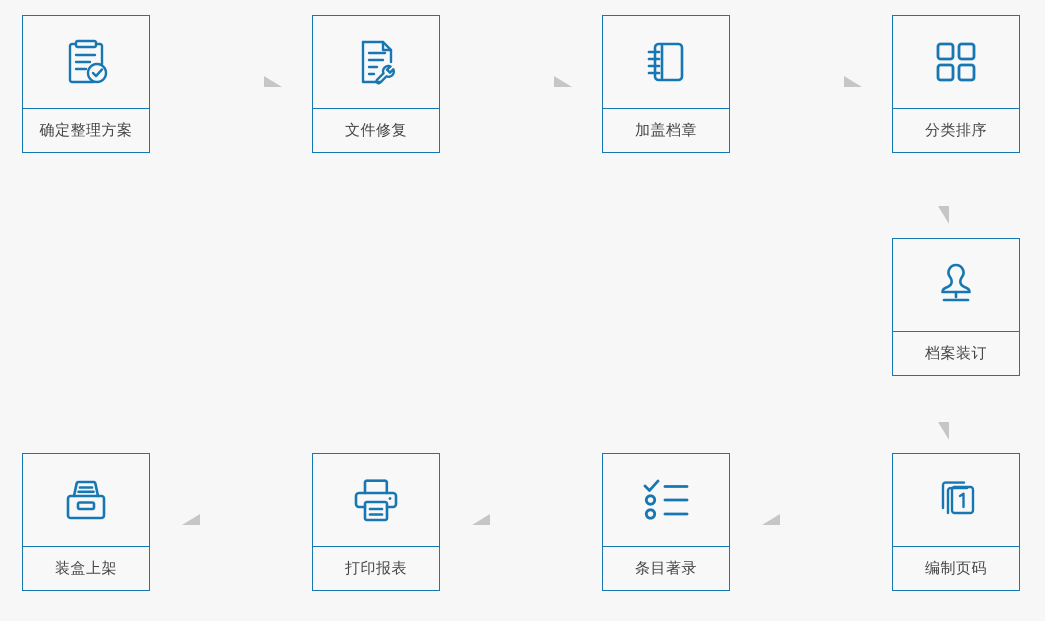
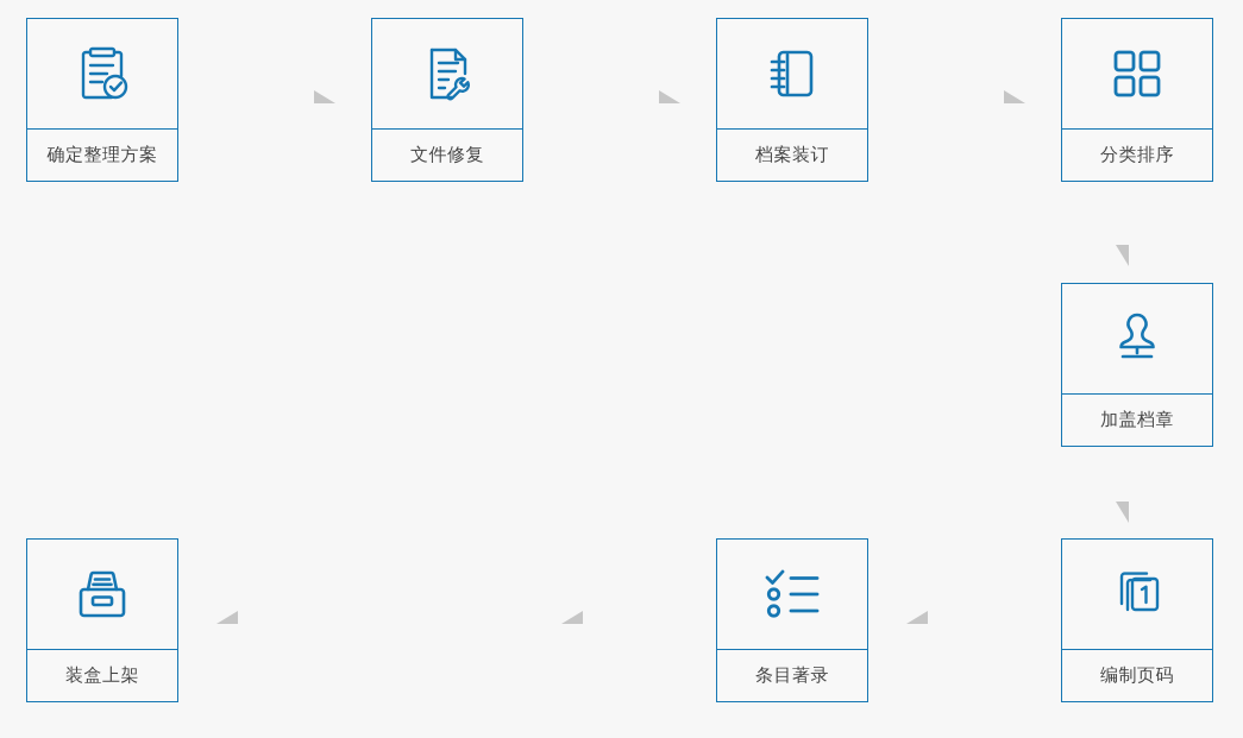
  确定整理方案
  文件修复
- 加盖档章
+ 档案装订
  分类排序
- 档案装订
+ 加盖档章
  编制页码
  条目著录
- 打印报表
  装盒上架
